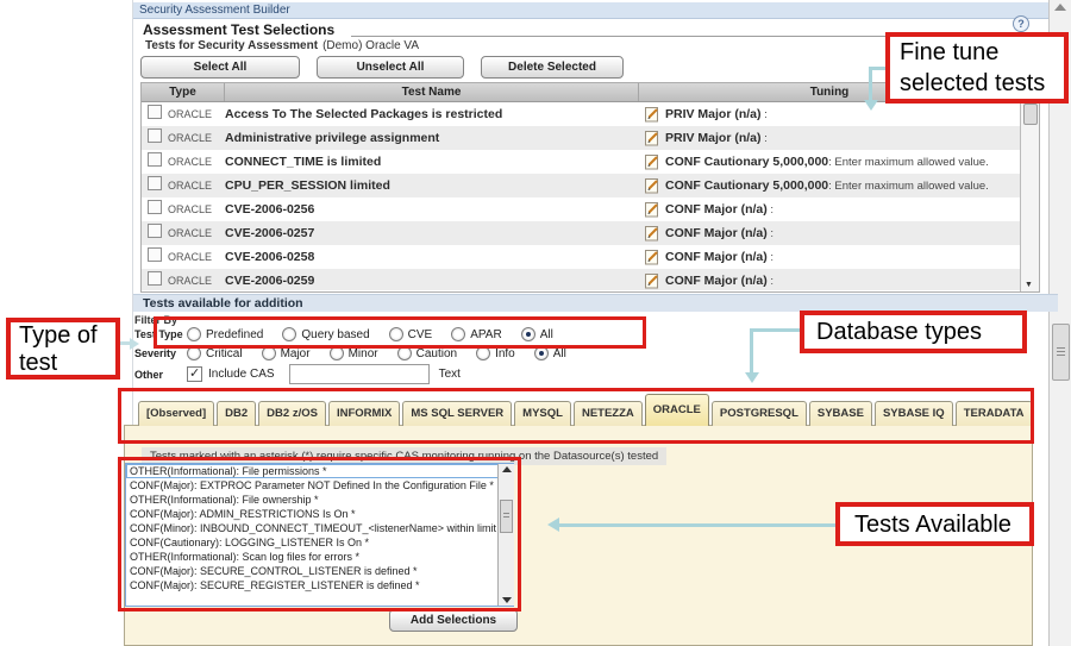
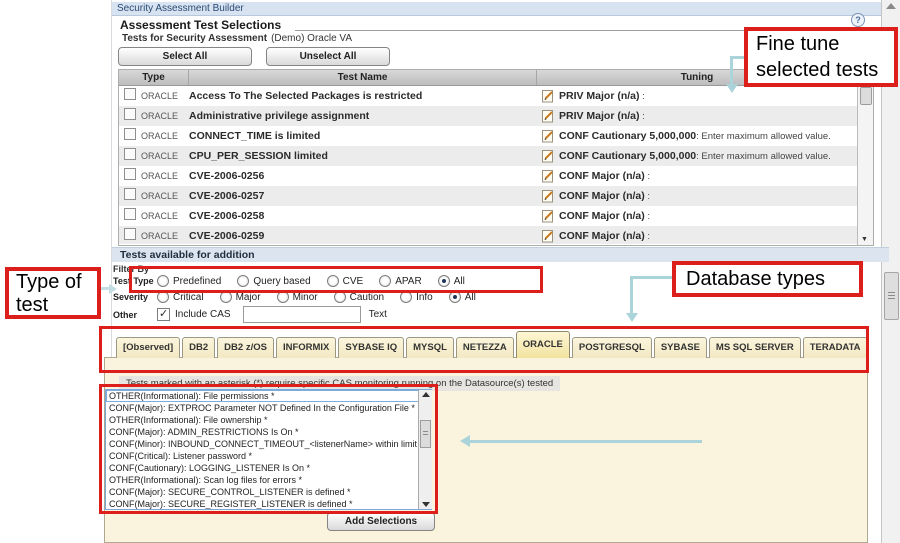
  Security Assessment Builder
  ?
  Assessment Test Selections
  Tests for Security Assessment (Demo) Oracle VA
  Select All
  Unselect All
- Delete Selected
  Type
  Test Name
  Tuning
  ORACLE
  Access To The Selected Packages is restricted
  PRIV Major (n/a) :
  ORACLE
  Administrative privilege assignment
  PRIV Major (n/a) :
  ORACLE
  CONNECT_TIME is limited
  CONF Cautionary 5,000,000: Enter maximum allowed value.
  ORACLE
  CPU_PER_SESSION limited
  CONF Cautionary 5,000,000: Enter maximum allowed value.
  ORACLE
  CVE-2006-0256
  CONF Major (n/a) :
  ORACLE
  CVE-2006-0257
  CONF Major (n/a) :
  ORACLE
  CVE-2006-0258
  CONF Major (n/a) :
  ORACLE
  CVE-2006-0259
  CONF Major (n/a) :
  Tests available for addition
  Filter By
  Test Type
  Predefined
  Query based
  CVE
  APAR
  All
  Severity
  Critical
  Major
  Minor
  Caution
  Info
  All
  Other
  Include CAS
  Text
  [Observed]
  DB2
  DB2 z/OS
  INFORMIX
- MS SQL SERVER
+ SYBASE IQ
  MYSQL
  NETEZZA
  ORACLE
  POSTGRESQL
  SYBASE
- SYBASE IQ
+ MS SQL SERVER
  TERADATA
  Tests marked with an asterisk (*) require specific CAS monitoring running on the Datasource(s) tested
  OTHER(Informational): File permissions *
  CONF(Major): EXTPROC Parameter NOT Defined In the Configuration File *
  OTHER(Informational): File ownership *
  CONF(Major): ADMIN_RESTRICTIONS Is On *
  CONF(Minor): INBOUND_CONNECT_TIMEOUT_<listenerName> within limit
+ CONF(Critical): Listener password *
  CONF(Cautionary): LOGGING_LISTENER Is On *
  OTHER(Informational): Scan log files for errors *
  CONF(Major): SECURE_CONTROL_LISTENER is defined *
  CONF(Major): SECURE_REGISTER_LISTENER is defined *
  Add Selections
  Fine tune
  selected tests
  Type of
  test
  Database types
- Tests Available
